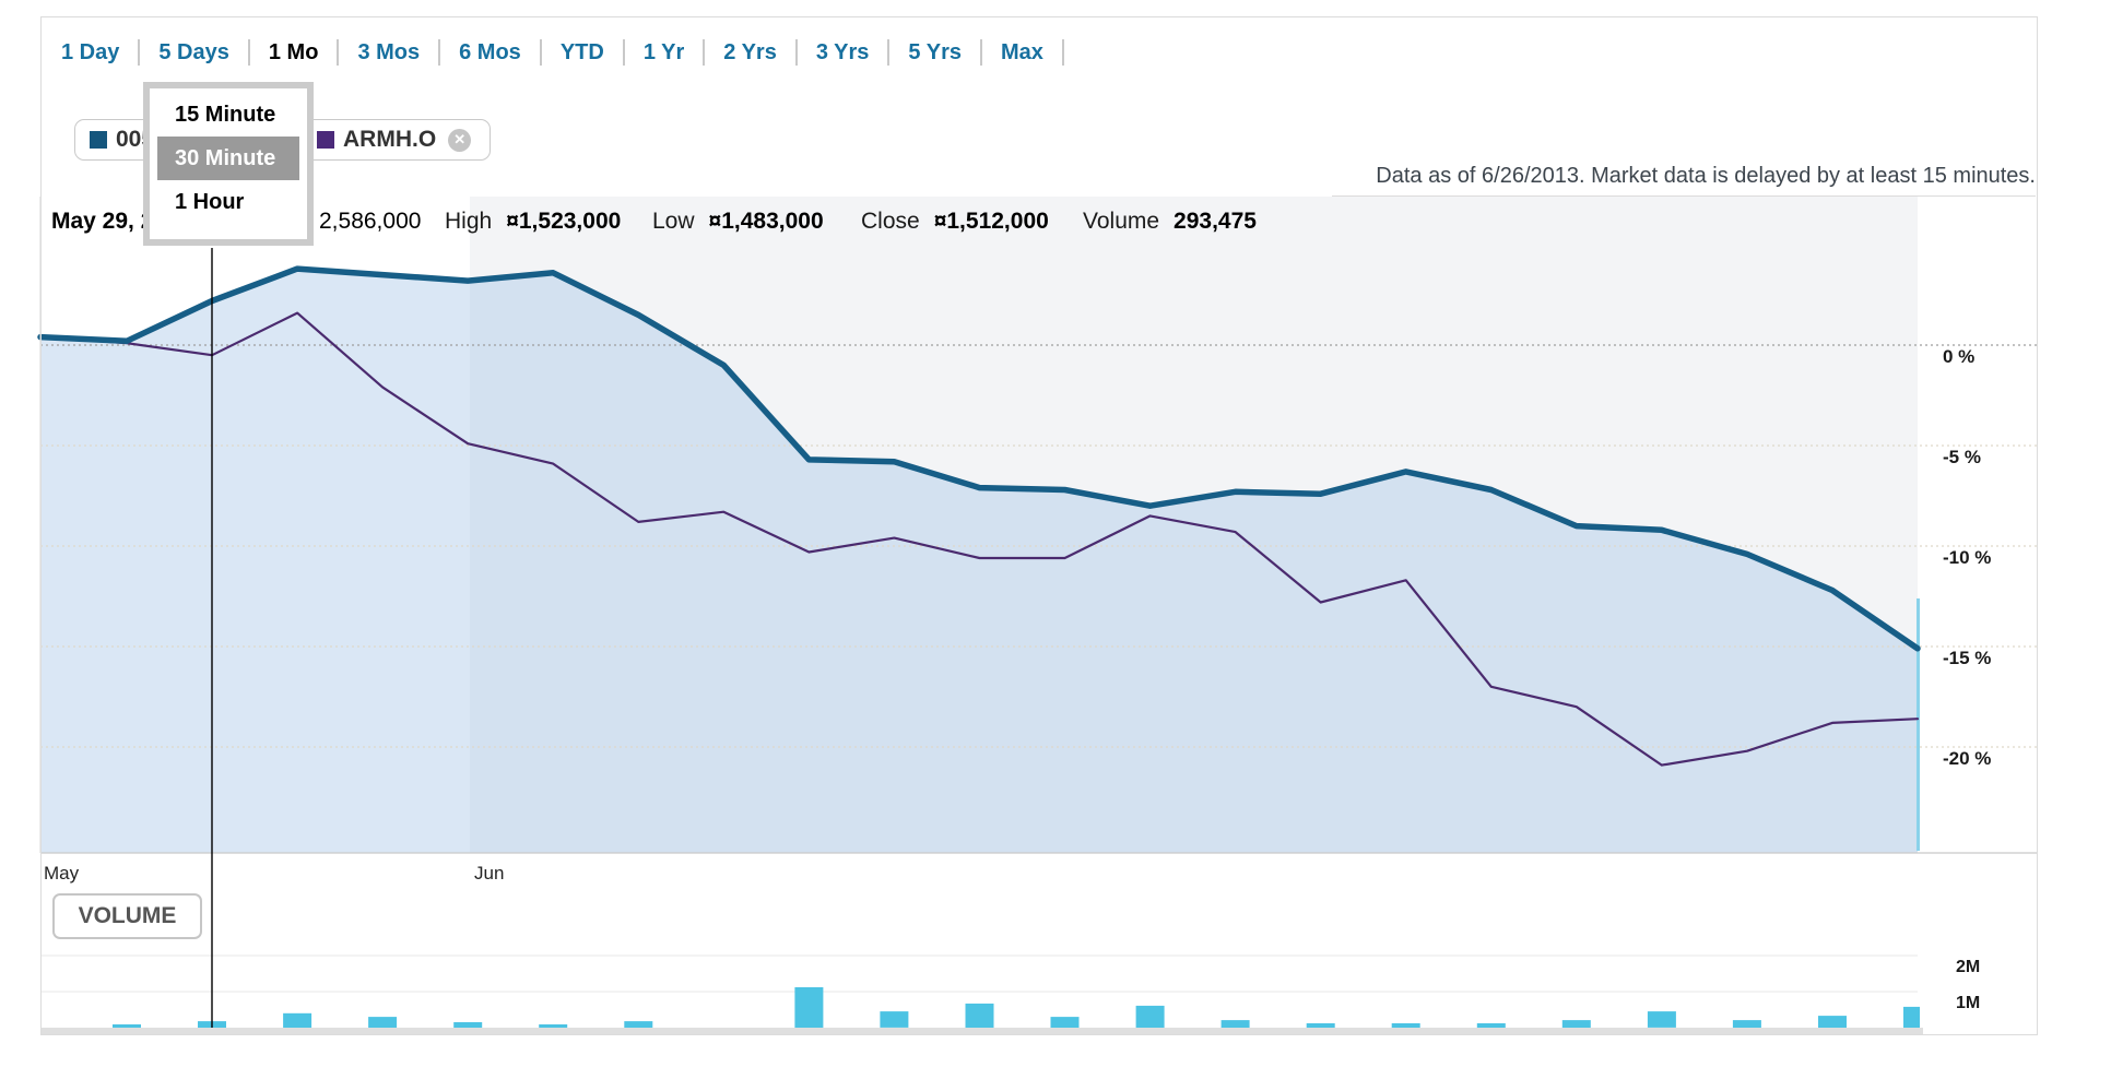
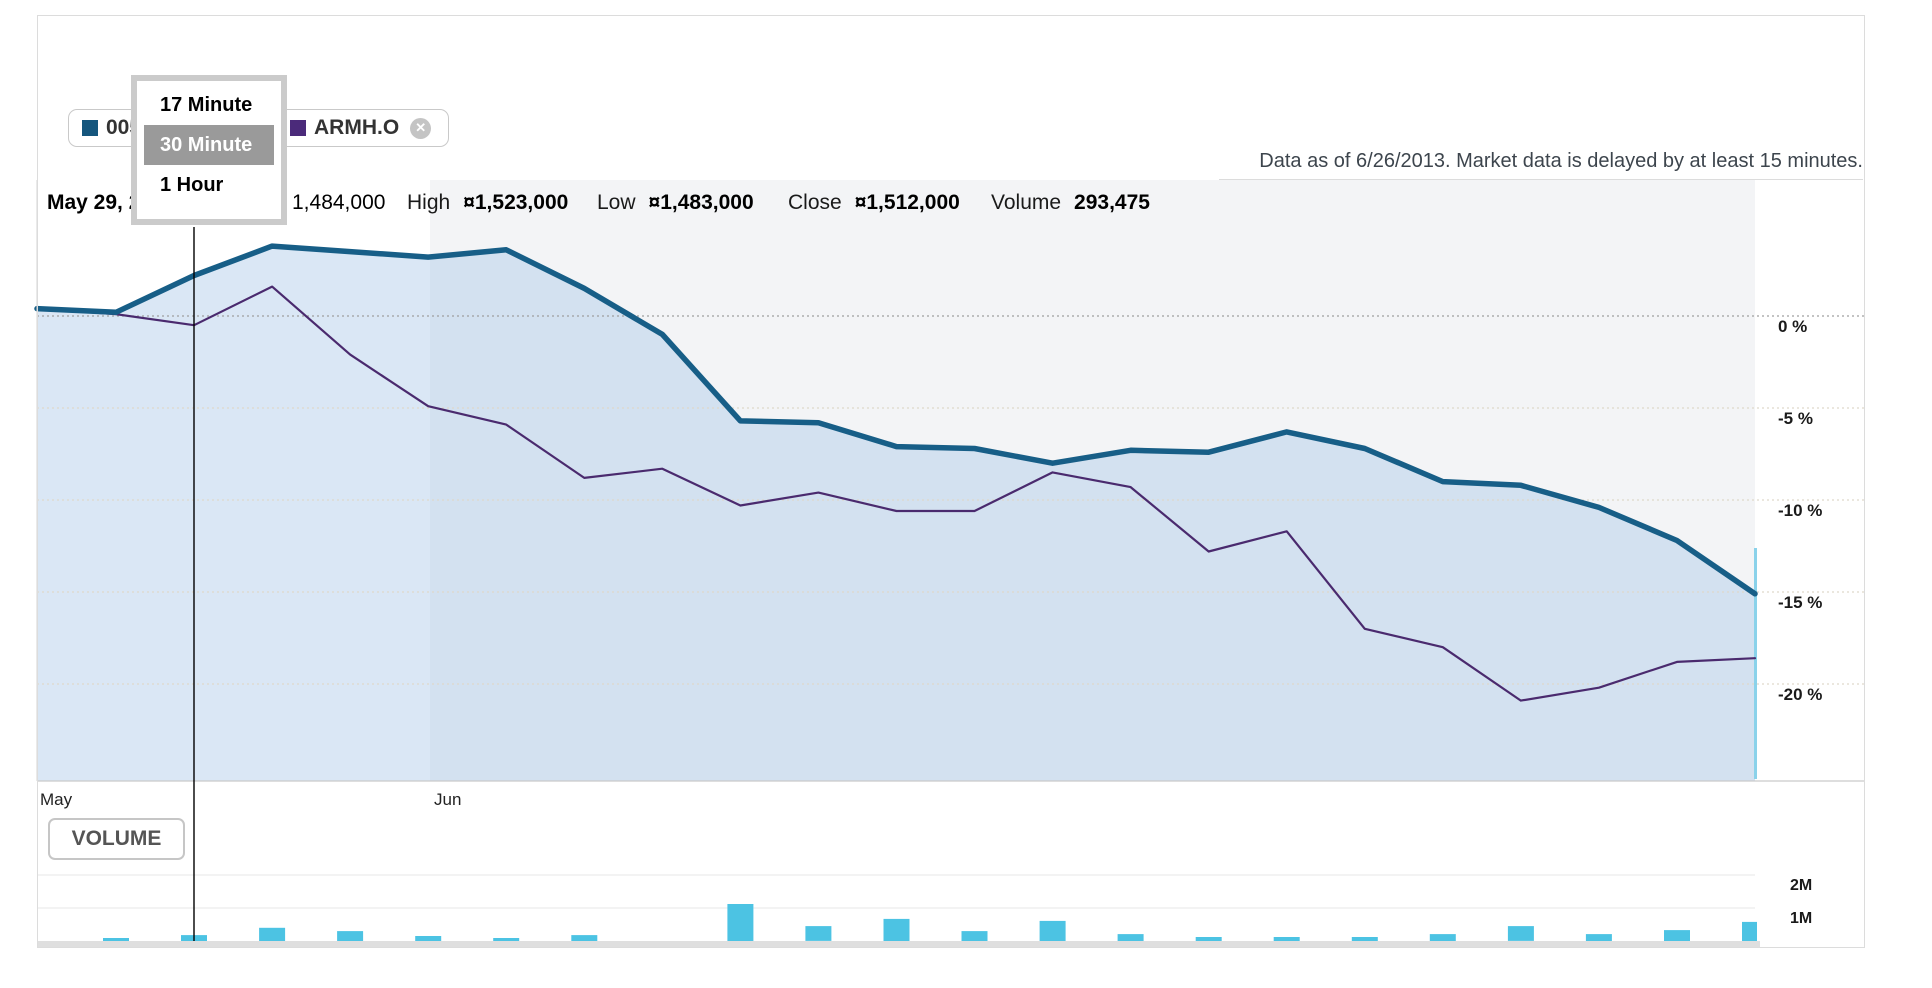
  0 %
  -5 %
  -10 %
  -15 %
  -20 %
  2M
  1M
  May
  Jun
- 1 Day
- 5 Days
- 1 Mo
- 3 Mos
- 6 Mos
- YTD
- 1 Yr
- 2 Yrs
- 3 Yrs
- 5 Yrs
- Max
  ARMH.O
  ✕
  May 29,
- 2,586,000
+ 1,484,000
  High ¤1,523,000
  Low ¤1,483,000
  Close ¤1,512,000
  Volume 293,475
  Data as of 6/26/2013. Market data is delayed by at least 15 minutes.
- 15 Minute
+ 17 Minute
  30 Minute
  1 Hour
  VOLUME
